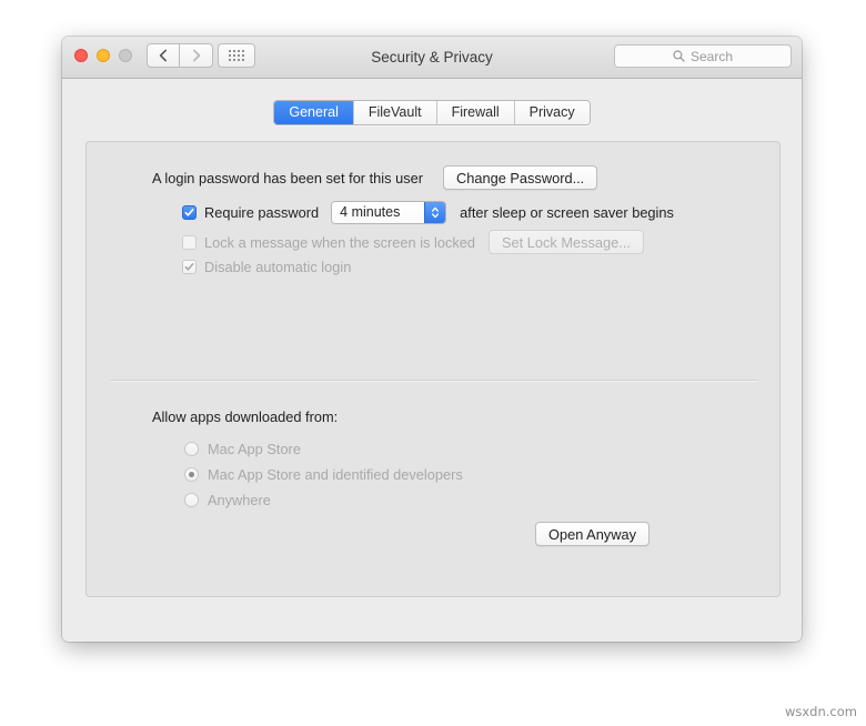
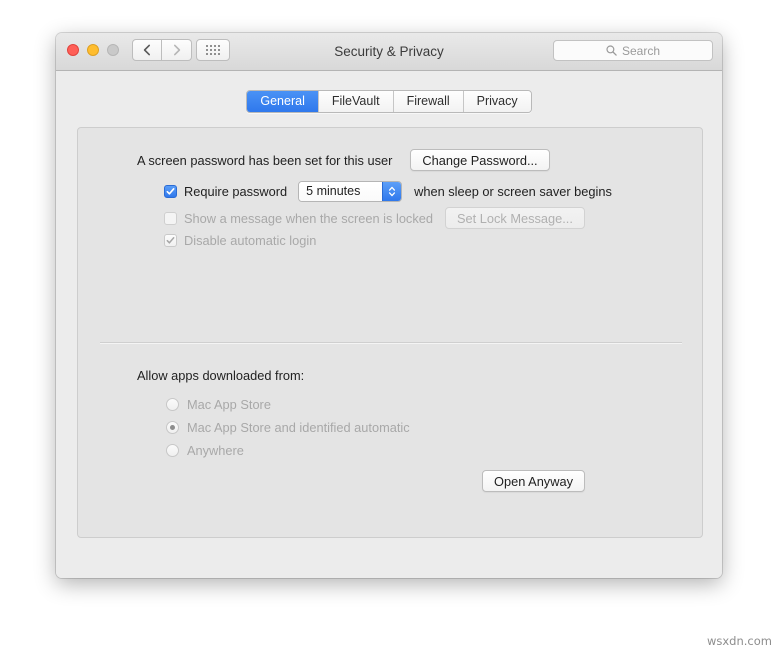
  Security & Privacy
  Search
  General
  FileVault
  Firewall
  Privacy
- A login password has been set for this user
+ A screen password has been set for this user
  Change Password...
  Require password
- 4 minutes
+ 5 minutes
- after sleep or screen saver begins
+ when sleep or screen saver begins
- Lock a message when the screen is locked
+ Show a message when the screen is locked
  Set Lock Message...
  Disable automatic login
  Allow apps downloaded from:
  Mac App Store
- Mac App Store and identified developers
+ Mac App Store and identified automatic
  Anywhere
  Open Anyway
  wsxdn.com
